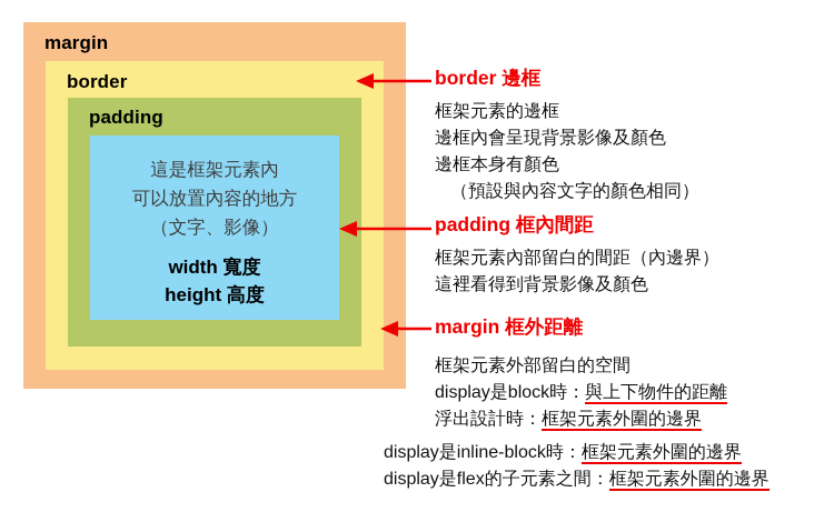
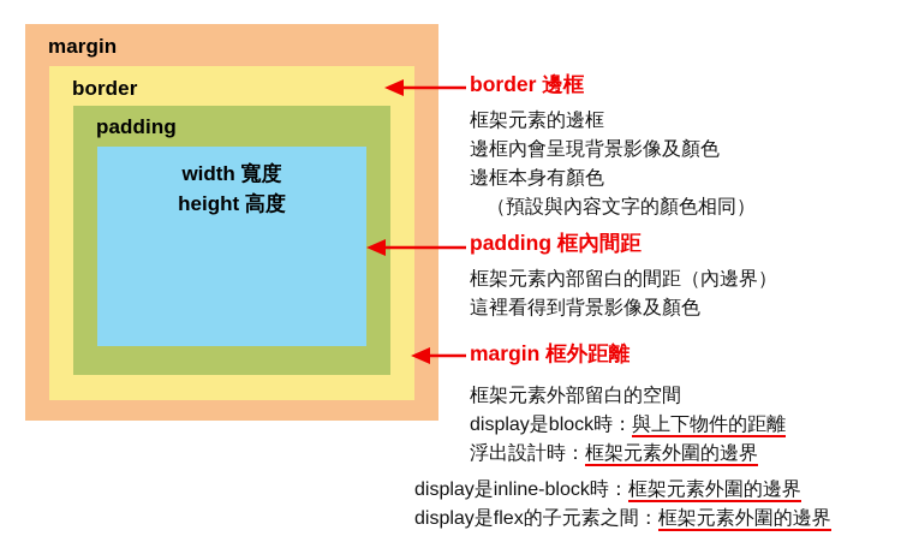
  margin
  border
  padding
- 這是框架元素內
- 可以放置內容的地方
- （文字、影像）
  width 寬度
  height 高度
  border 邊框
  框架元素的邊框
  邊框內會呈現背景影像及顏色
  邊框本身有顏色
  （預設與內容文字的顏色相同）
  padding 框內間距
  框架元素內部留白的間距（內邊界）
  這裡看得到背景影像及顏色
  margin 框外距離
  框架元素外部留白的空間
  display是block時：與上下物件的距離
  浮出設計時：框架元素外圍的邊界
  display是inline-block時：框架元素外圍的邊界
  display是flex的子元素之間：框架元素外圍的邊界
